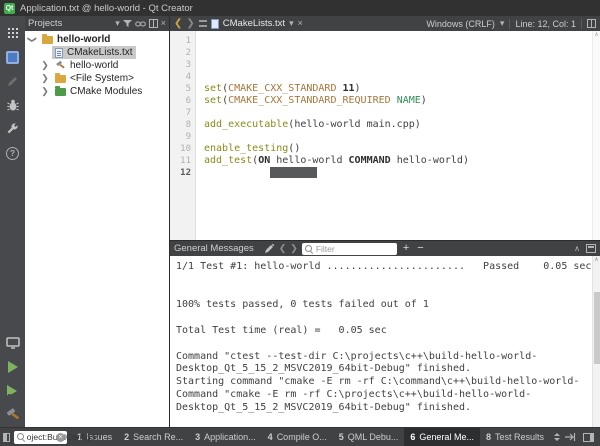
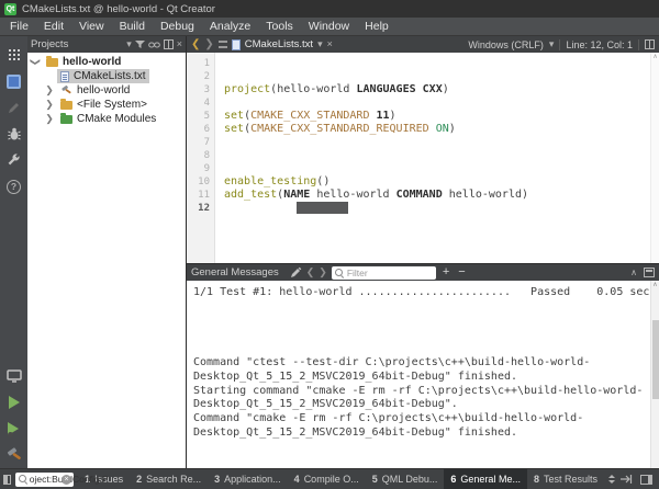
- Application.txt @ hello-world - Qt Creator
+ CMakeLists.txt @ hello-world - Qt Creator
+ File
+ Edit
+ View
+ Build
+ Debug
+ Analyze
+ Tools
+ Window
+ Help
  ?
  Projects
  ▾
  ×
  hello-world
  CMakeLists.txt
  ❯
  hello-world
  ❯
  <File System>
  ❯
  CMake Modules
  ❮
  ❯
  CMakeLists.txt
  ▾
  ×
  Windows (CRLF)
  ▾
  Line: 12, Col: 1
  1
  2
  3
+ project(hello-world LANGUAGES CXX)
  4
  5
  set(CMAKE_CXX_STANDARD 11)
  6
- set(CMAKE_CXX_STANDARD_REQUIRED NAME)
+ set(CMAKE_CXX_STANDARD_REQUIRED ON)
  7
  8
- add_executable(hello-world main.cpp)
  9
  10
  enable_testing()
  11
- add_test(ON hello-world COMMAND hello-world)
+ add_test(NAME hello-world COMMAND hello-world)
  12
  General Messages
  ❮
  ❯
  Filter
  +
  −
  ∧
  1/1 Test #1: hello-world ....................... Passed 0.05 sec
- 100% tests passed, 0 tests failed out of 1
- Total Test time (real) = 0.05 sec
  Command "ctest --test-dir C:\projects\c++\build-hello-world-
  Desktop_Qt_5_15_2_MSVC2019_64bit-Debug" finished.
- Starting command "cmake -E rm -rf C:\command\c++\build-hello-world-
+ Starting command "cmake -E rm -rf C:\projects\c++\build-hello-world-
+ Desktop_Qt_5_15_2_MSVC2019_64bit-Debug".
  Command "cmake -E rm -rf C:\projects\c++\build-hello-world-
  Desktop_Qt_5_15_2_MSVC2019_64bit-Debug" finished.
  1
  Issues
  2
  Search Re...
  3
  Application...
  4
  Compile O...
  5
  QML Debu...
  6
  General Me...
  8
  Test Results
